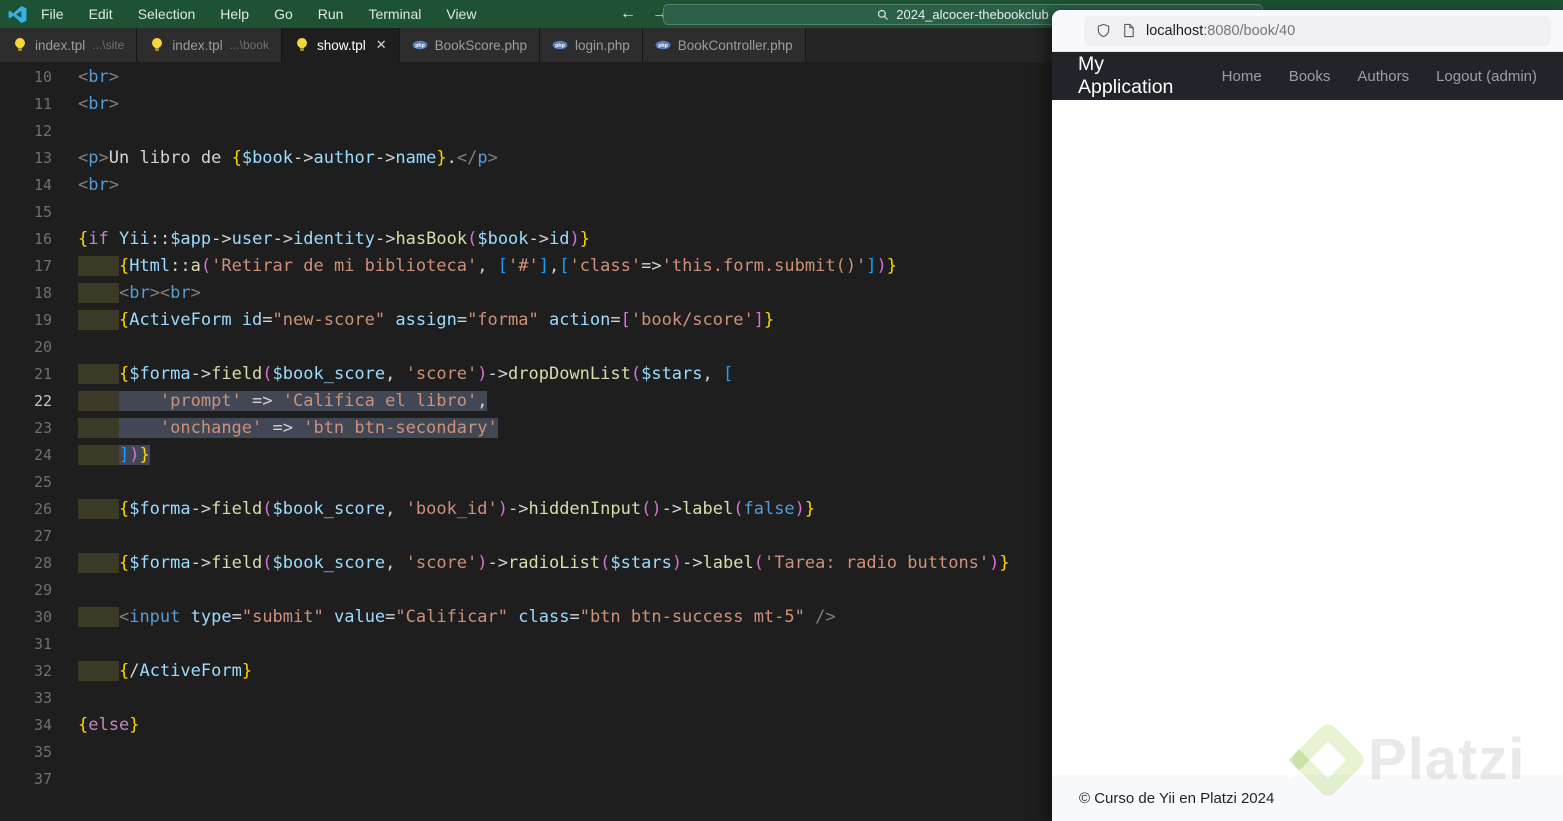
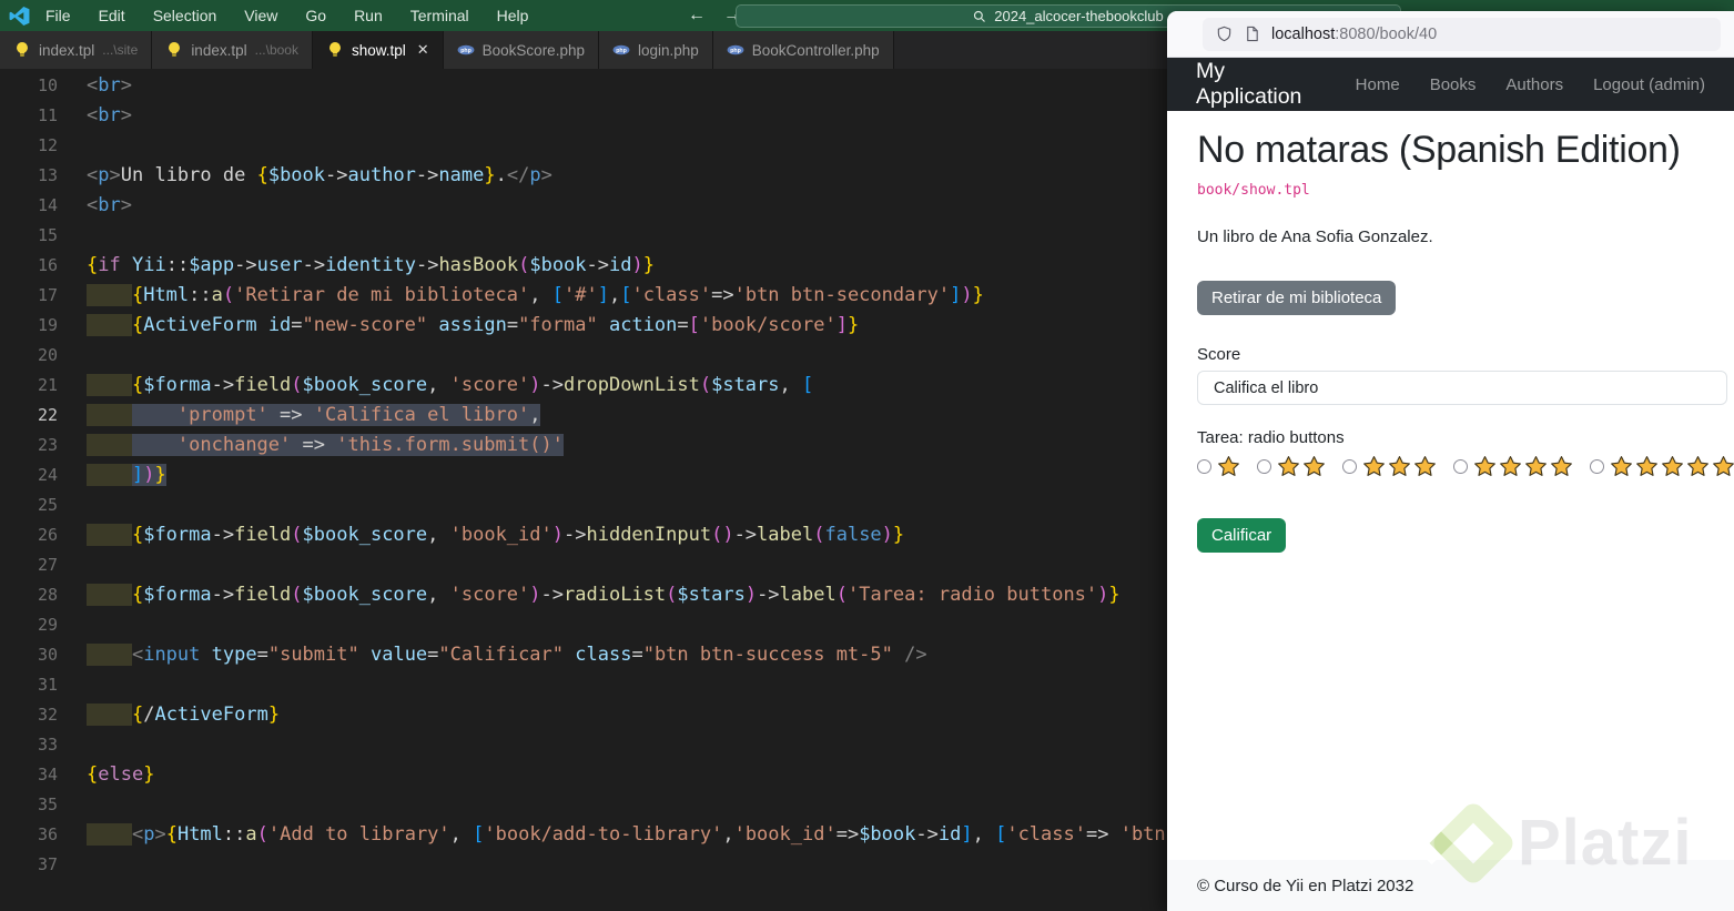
  File
  Edit
  Selection
- Help
+ View
  Go
  Run
  Terminal
- View
+ Help
  ←
  →
  2024_alcocer-thebookclub
  index.tpl
  ...\site
  index.tpl
  ...\book
  show.tpl
  ✕
  BookScore.php
  login.php
  BookController.php
  10
  <br>
  11
  <br>
  12
  13
  <p>Un libro de {$book->author->name}.</p>
  14
  <br>
  15
  16
  {if Yii::$app->user->identity->hasBook($book->id)}
  17
- {Html::a('Retirar de mi biblioteca', ['#'],['class'=>'this.form.submit()'])}
+ {Html::a('Retirar de mi biblioteca', ['#'],['class'=>'btn btn-secondary'])}
- 18
- <br><br>
  19
  {ActiveForm id="new-score" assign="forma" action=['book/score']}
  20
  21
  {$forma->field($book_score, 'score')->dropDownList($stars, [
  22
  'prompt' => 'Califica el libro',
  23
- 'onchange' => 'btn btn-secondary'
+ 'onchange' => 'this.form.submit()'
  24
  ])}
  25
  26
  {$forma->field($book_score, 'book_id')->hiddenInput()->label(false)}
  27
  28
  {$forma->field($book_score, 'score')->radioList($stars)->label('Tarea: radio buttons')}
  29
  30
  <input type="submit" value="Calificar" class="btn btn-success mt-5" />
  31
  32
  {/ActiveForm}
  33
  34
  {else}
  35
+ 36
+ <p>{Html::a('Add to library', ['book/add-to-library','book_id'=>$book->id], ['class'=> 'btn
  37
  localhost:8080/book/40
  My Application
  Home
  Books
  Authors
  Logout (admin)
+ No mataras (Spanish Edition)
+ book/show.tpl
+ Un libro de Ana Sofia Gonzalez.
+ Retirar de mi biblioteca
+ Score
+ Califica el libro
+ Tarea: radio buttons
+ Calificar
- © Curso de Yii en Platzi 2024
+ © Curso de Yii en Platzi 2032
  Platzi
